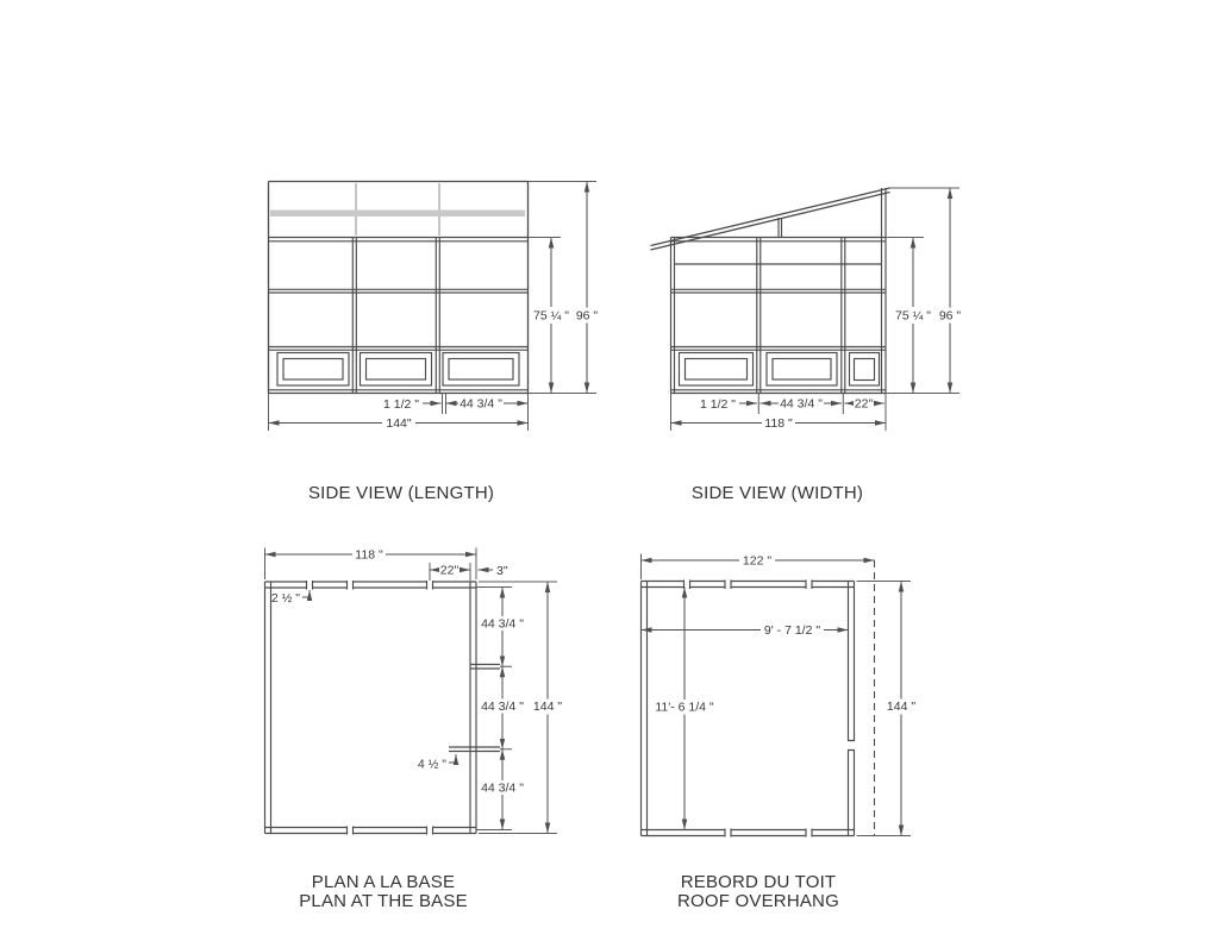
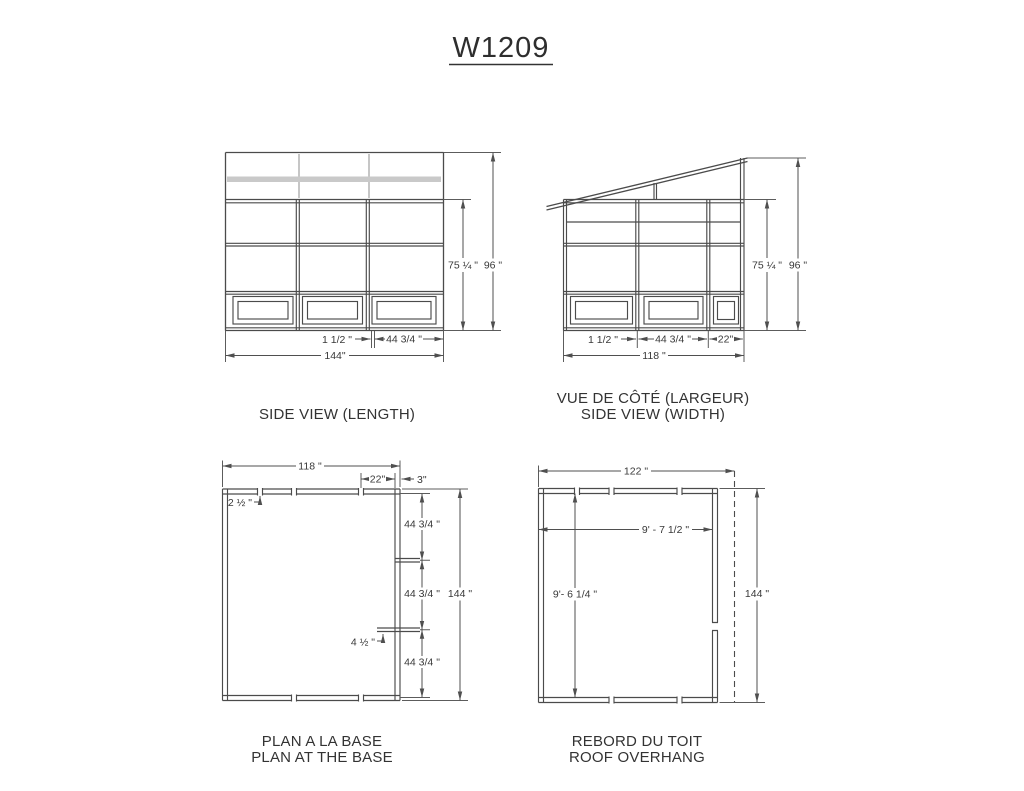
+ W1209
  75 ¼ "
  96 "
  1 1/2 "
  44 3/4 "
  144"
  SIDE VIEW (LENGTH)
  75 ¼ "
  96 "
  1 1/2 "
  44 3/4 "
  22"
  118 "
+ VUE DE CÔTÉ (LARGEUR)
  SIDE VIEW (WIDTH)
  118 "
  22"
  3"
  2 ½ "
  44 3/4 "
  44 3/4 "
  44 3/4 "
  4 ½ "
  144 "
  PLAN A LA BASE
  PLAN AT THE BASE
  122 "
  9' - 7 1/2 "
- 11'- 6 1/4 "
+ 9'- 6 1/4 "
  144 "
  REBORD DU TOIT
  ROOF OVERHANG
